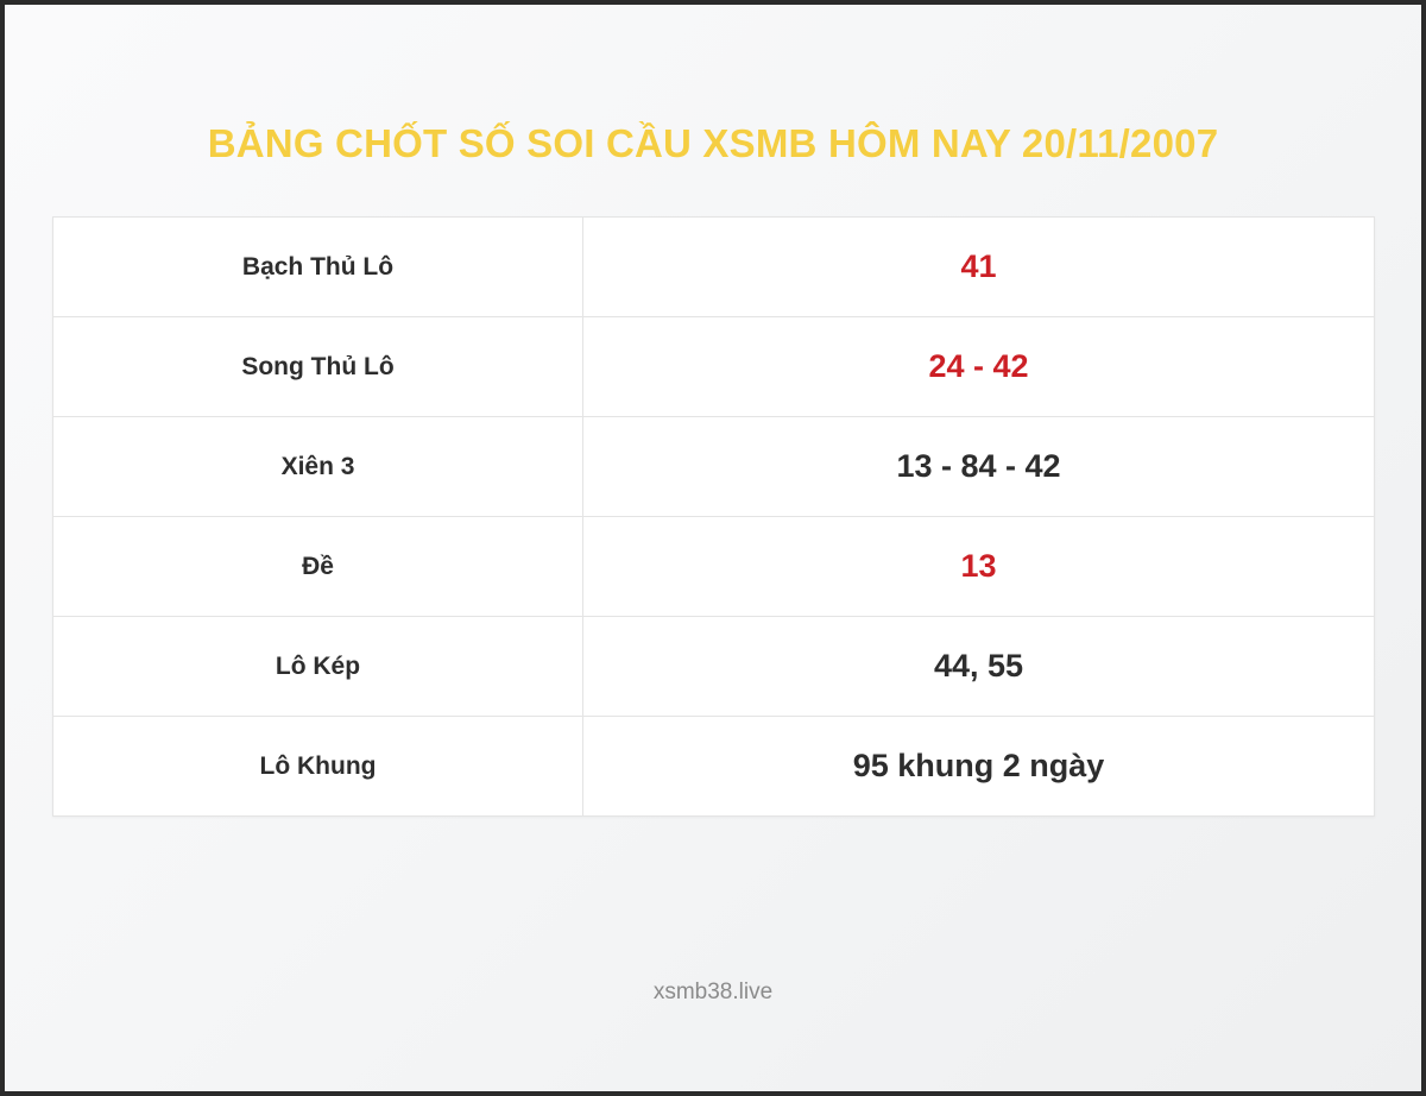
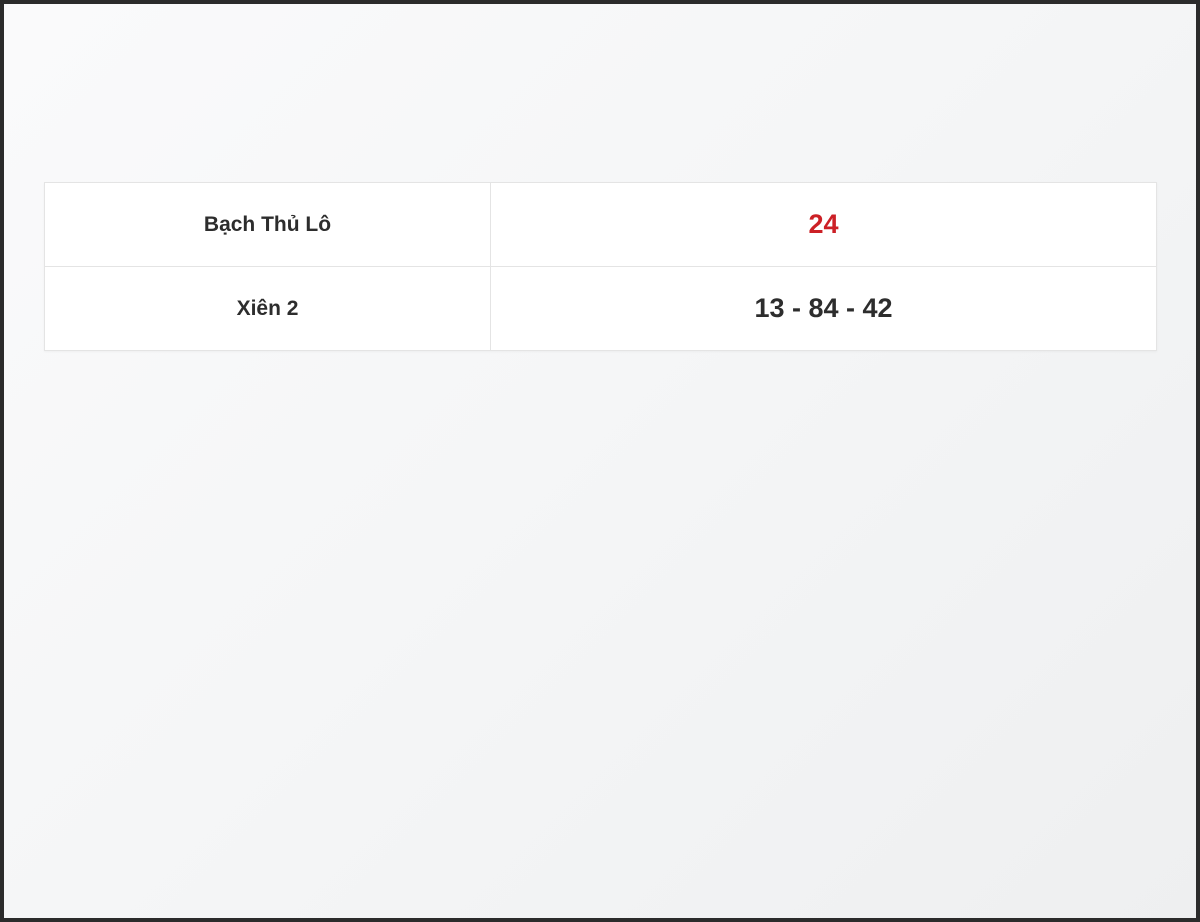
- BẢNG CHỐT SỐ SOI CẦU XSMB HÔM NAY 20/11/2007
- Bạch Thủ Lô	41
+ Bạch Thủ Lô	24
- Song Thủ Lô	24 - 42
- Xiên 3	13 - 84 - 42
+ Xiên 2	13 - 84 - 42
- Đề	13
- Lô Kép	44, 55
- Lô Khung	95 khung 2 ngày
- xsmb38.live
